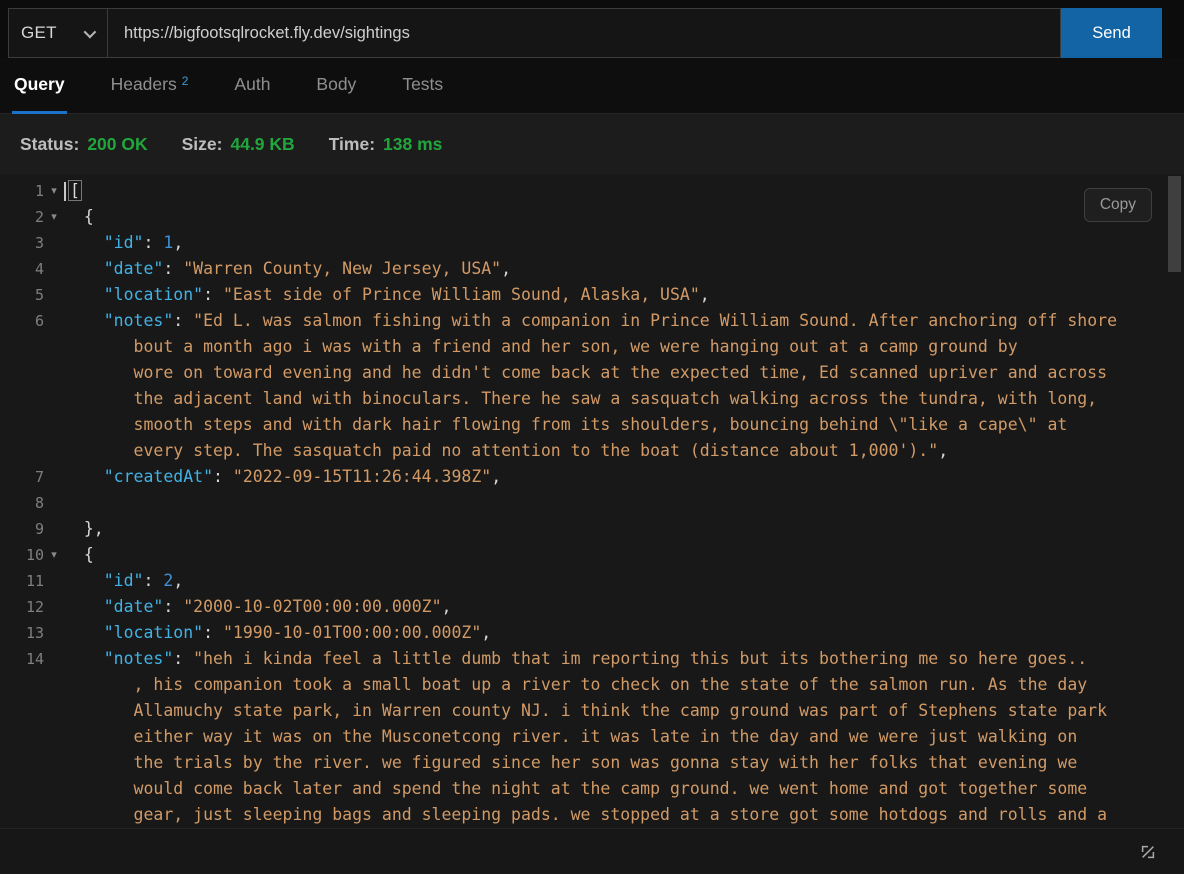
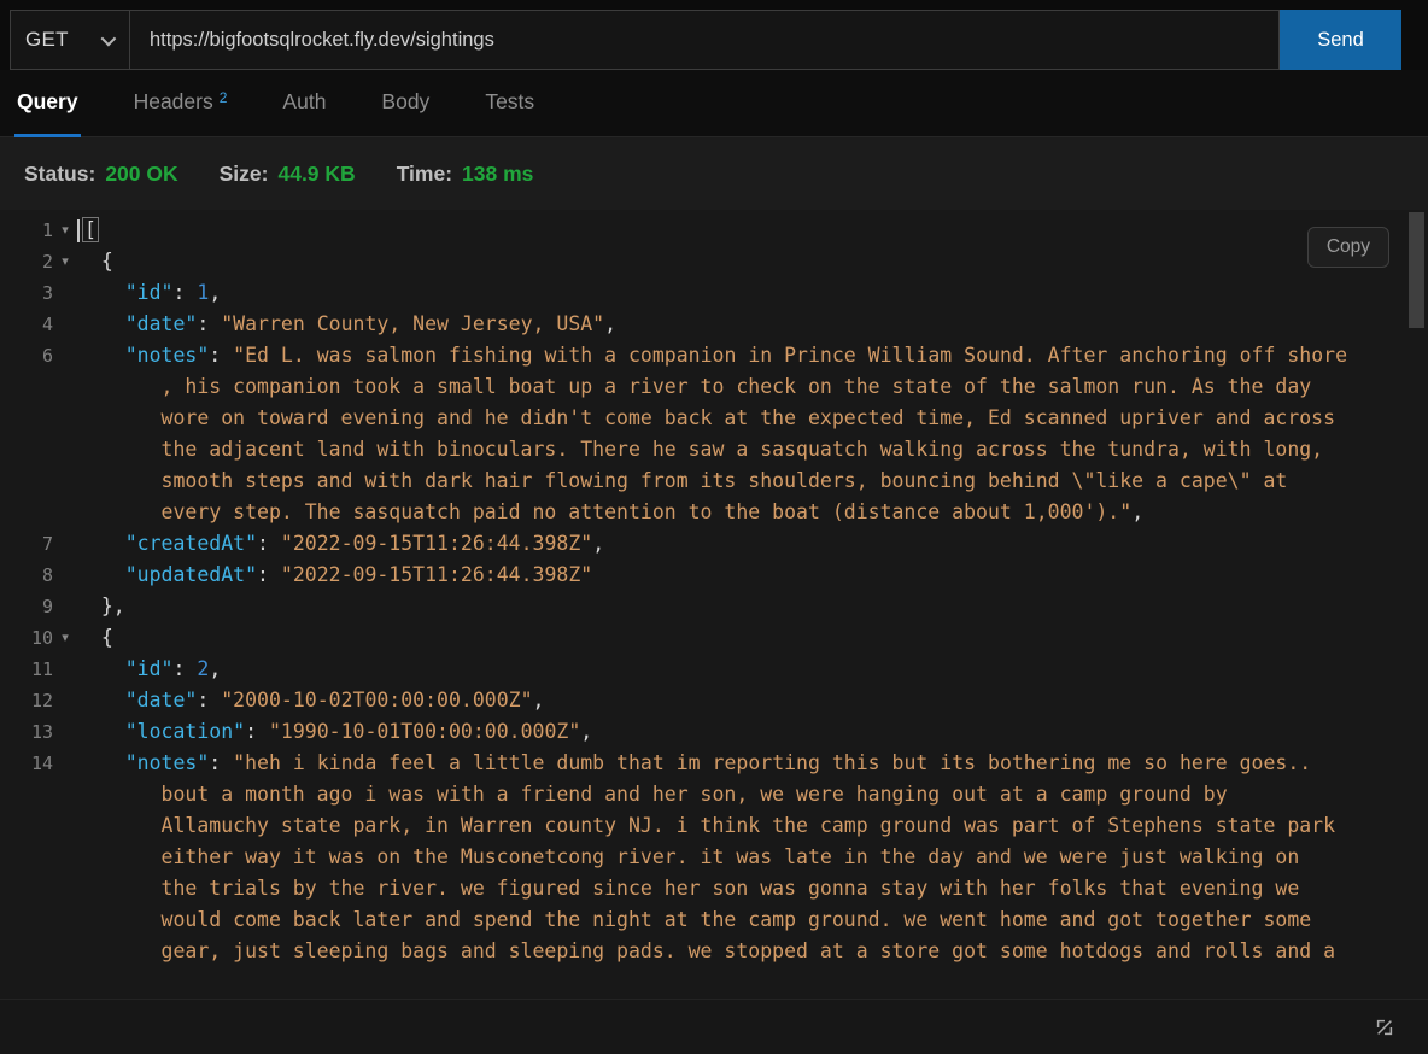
  GET
  https://bigfootsqlrocket.fly.dev/sightings
  Send
  Query
  Headers
  2
  Auth
  Body
  Tests
  Status: 200 OK
  Size: 44.9 KB
  Time: 138 ms
  1
  ▾
  [
  2
  ▾
  {
  3
  "id": 1,
  4
  "date": "Warren County, New Jersey, USA",
- 5
- "location": "East side of Prince William Sound, Alaska, USA",
  6
  "notes": "Ed L. was salmon fishing with a companion in Prince William Sound. After anchoring off shore
- bout a month ago i was with a friend and her son, we were hanging out at a camp ground by
+ , his companion took a small boat up a river to check on the state of the salmon run. As the day
  wore on toward evening and he didn't come back at the expected time, Ed scanned upriver and across
  the adjacent land with binoculars. There he saw a sasquatch walking across the tundra, with long,
  smooth steps and with dark hair flowing from its shoulders, bouncing behind \"like a cape\" at
  every step. The sasquatch paid no attention to the boat (distance about 1,000').",
  7
  "createdAt": "2022-09-15T11:26:44.398Z",
  8
+ "updatedAt": "2022-09-15T11:26:44.398Z"
  9
  },
  10
  ▾
  {
  11
  "id": 2,
  12
  "date": "2000-10-02T00:00:00.000Z",
  13
  "location": "1990-10-01T00:00:00.000Z",
  14
  "notes": "heh i kinda feel a little dumb that im reporting this but its bothering me so here goes..
- , his companion took a small boat up a river to check on the state of the salmon run. As the day
+ bout a month ago i was with a friend and her son, we were hanging out at a camp ground by
  Allamuchy state park, in Warren county NJ. i think the camp ground was part of Stephens state park
  either way it was on the Musconetcong river. it was late in the day and we were just walking on
  the trials by the river. we figured since her son was gonna stay with her folks that evening we
  would come back later and spend the night at the camp ground. we went home and got together some
  gear, just sleeping bags and sleeping pads. we stopped at a store got some hotdogs and rolls and a
  Copy
